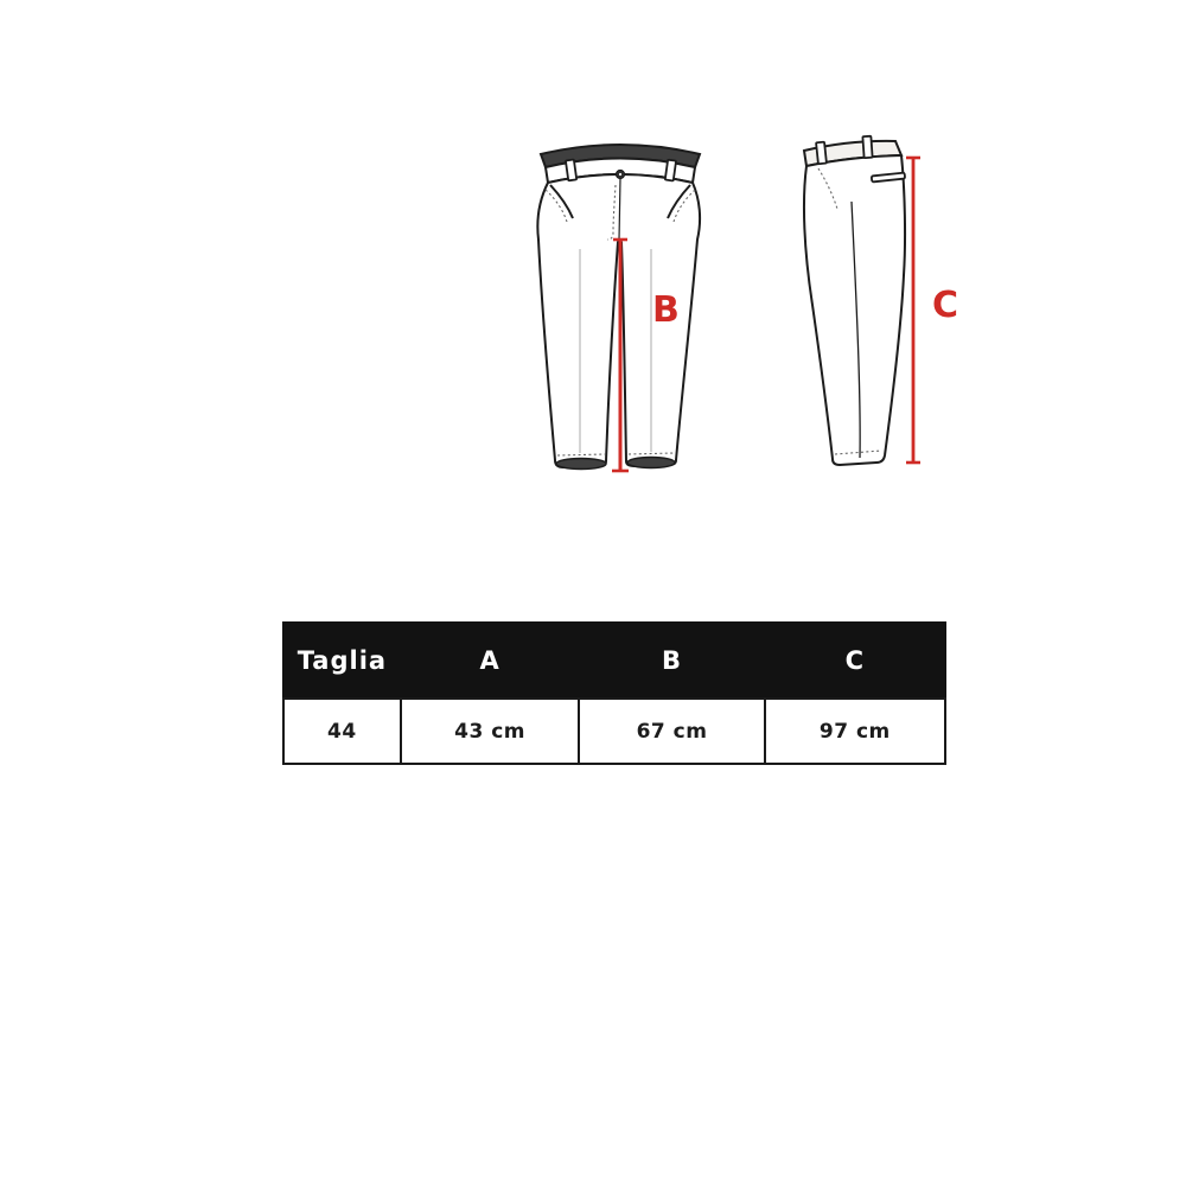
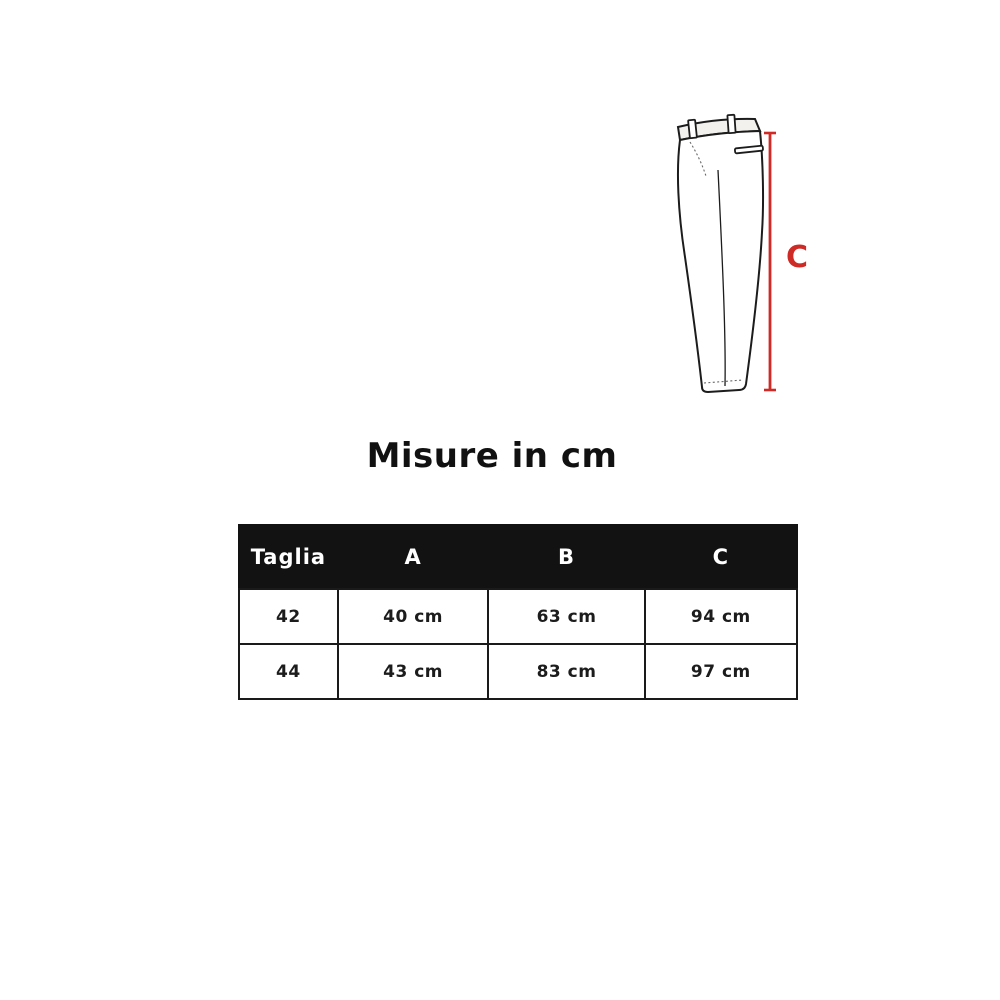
- B
  C
+ Misure in cm
  Taglia	A	B	C
+ 42	40 cm	63 cm	94 cm
- 44	43 cm	67 cm	97 cm
+ 44	43 cm	83 cm	97 cm
